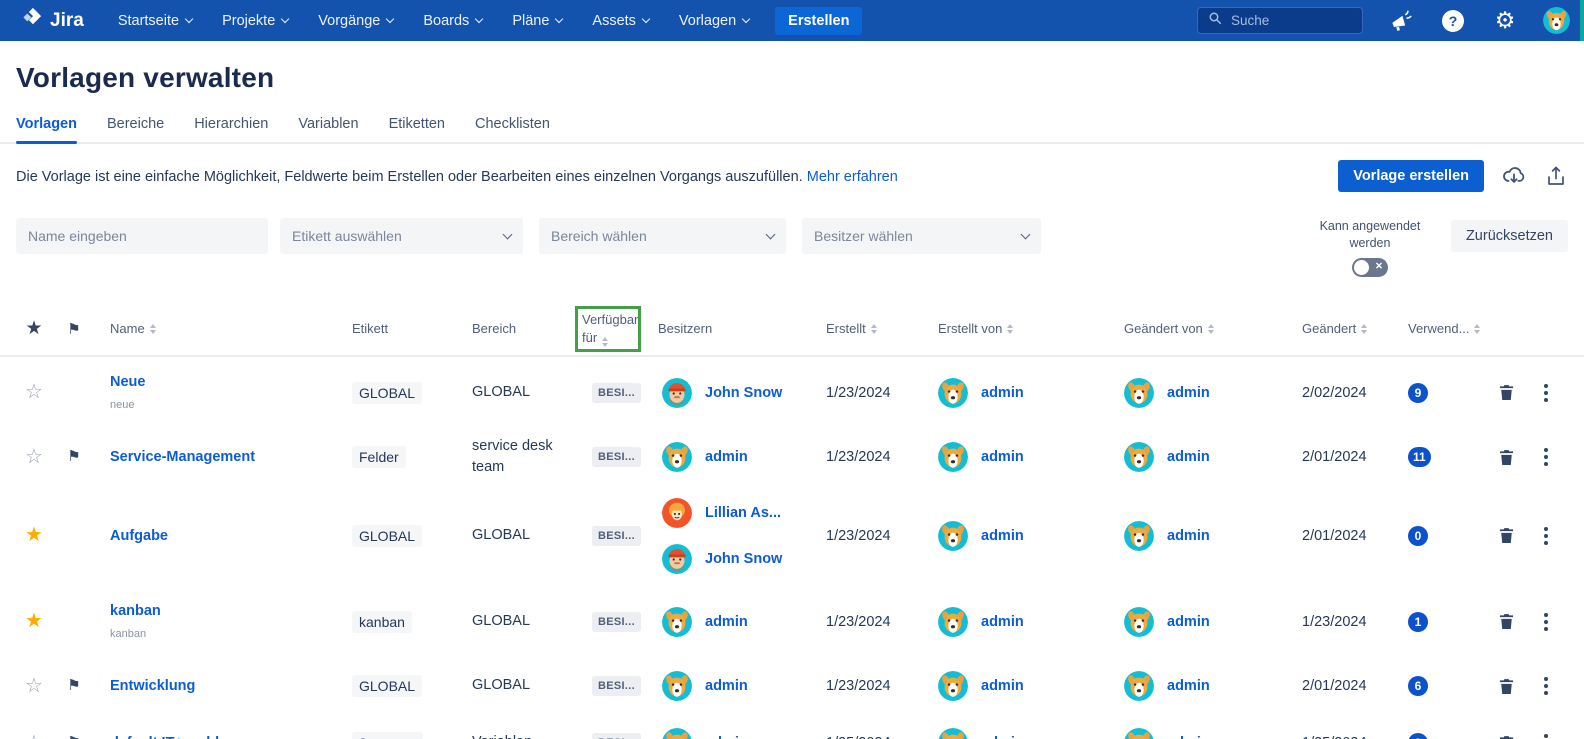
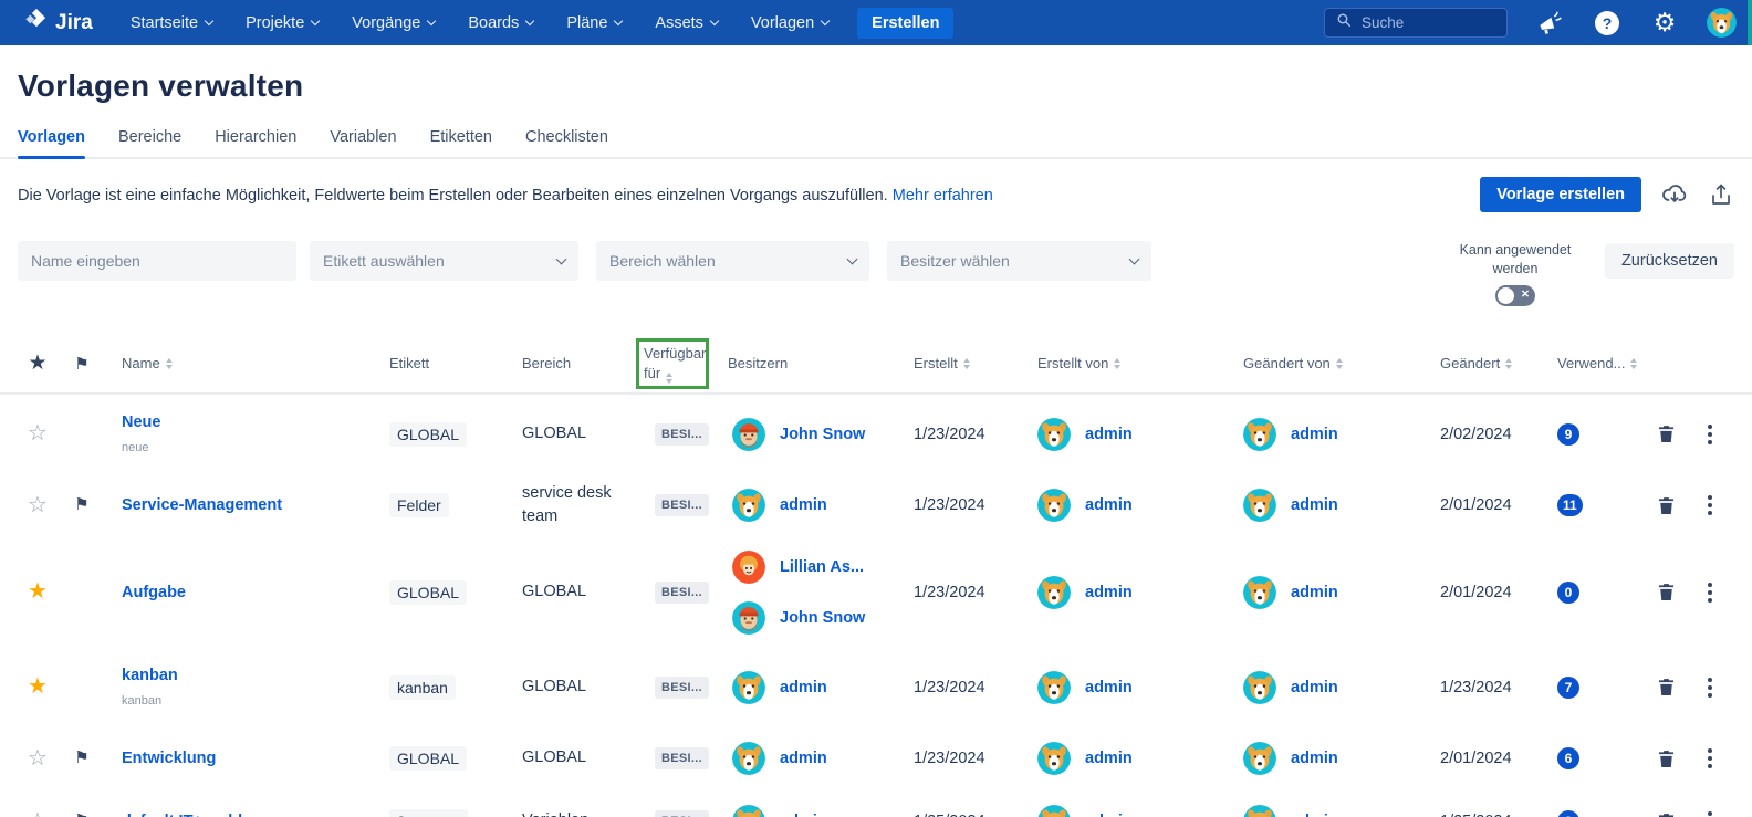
  Jira
  Startseite
  Projekte
  Vorgänge
  Boards
  Pläne
  Assets
  Vorlagen
  Erstellen
  Suche
  ?
  ⚙
  Vorlagen verwalten
  Vorlagen
  Bereiche
  Hierarchien
  Variablen
  Etiketten
  Checklisten
  Die Vorlage ist eine einfache Möglichkeit, Feldwerte beim Erstellen oder Bearbeiten eines einzelnen Vorgangs auszufüllen. Mehr erfahren
  Vorlage erstellen
  Name eingeben
  Etikett auswählen
  Bereich wählen
  Besitzer wählen
  Kann angewendet werden
  ✕
  Zurücksetzen
  ★
  ⚑
  Name
  Etikett
  Bereich
  Verfügbar für
  Besitzern
  Erstellt
  Erstellt von
  Geändert von
  Geändert
  Verwend...
  ☆
  Neue
  neue
  GLOBAL
  GLOBAL
  BESI...
  John Snow
  1/23/2024
  admin
  admin
  2/02/2024
  9
  ☆
  ⚑
  Service-Management
  Felder
  service desk team
  BESI...
  admin
  1/23/2024
  admin
  admin
  2/01/2024
  11
  ★
  Aufgabe
  GLOBAL
  GLOBAL
  BESI...
  Lillian As...
  John Snow
  1/23/2024
  admin
  admin
  2/01/2024
  0
  ★
  kanban
  kanban
  kanban
  GLOBAL
  BESI...
  admin
  1/23/2024
  admin
  admin
  1/23/2024
- 1
+ 7
  ☆
  ⚑
  Entwicklung
  GLOBAL
  GLOBAL
  BESI...
  admin
  1/23/2024
  admin
  admin
  2/01/2024
  6
